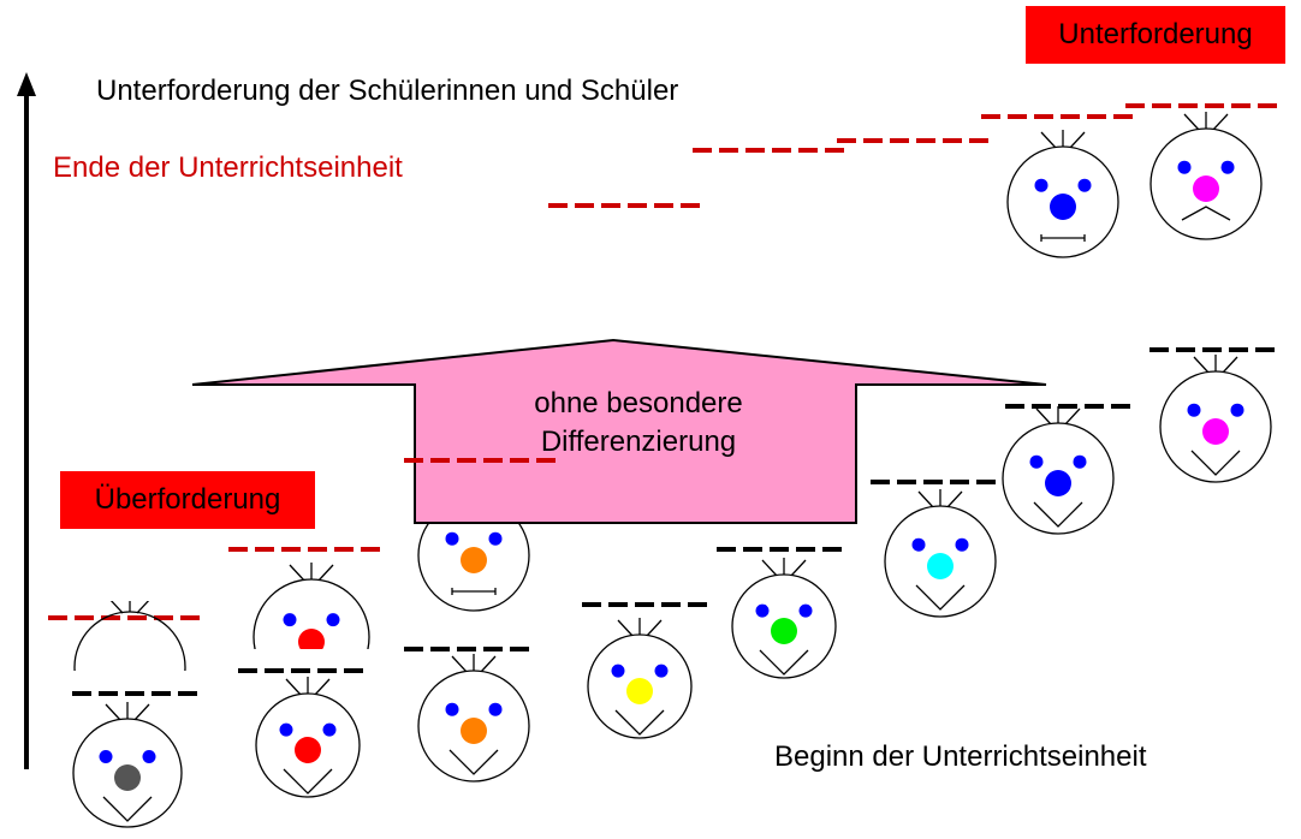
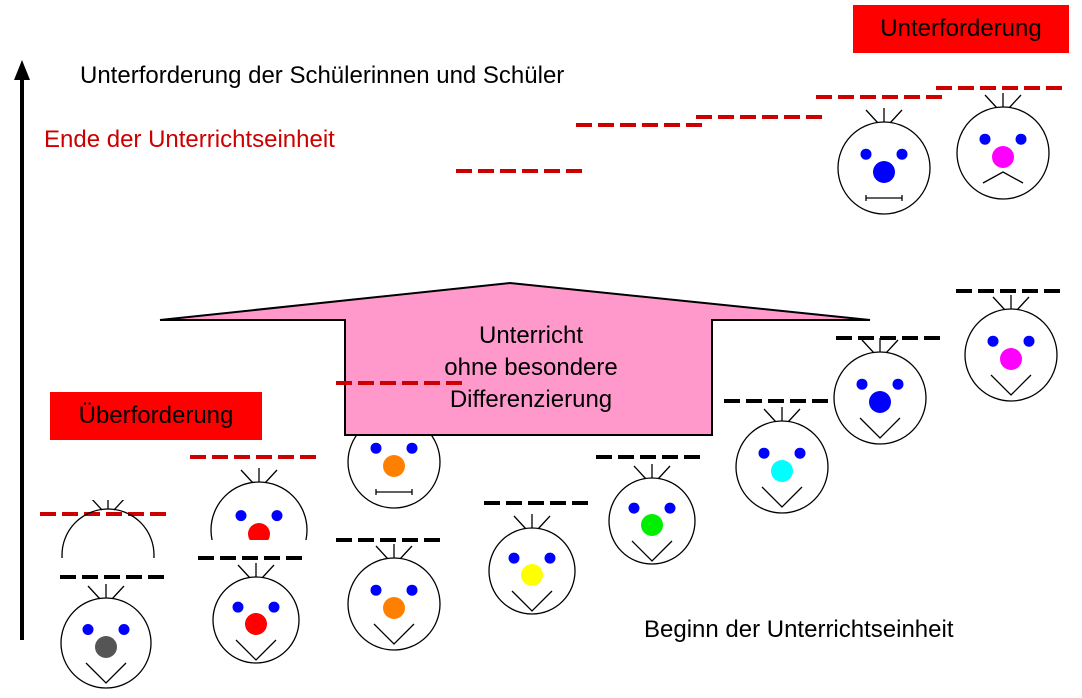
  Unterforderung der Schülerinnen und Schüler
  Ende der Unterrichtseinheit
  Beginn der Unterrichtseinheit
  Unterforderung
  Überforderung
+ Unterricht
  ohne besondere
  Differenzierung
